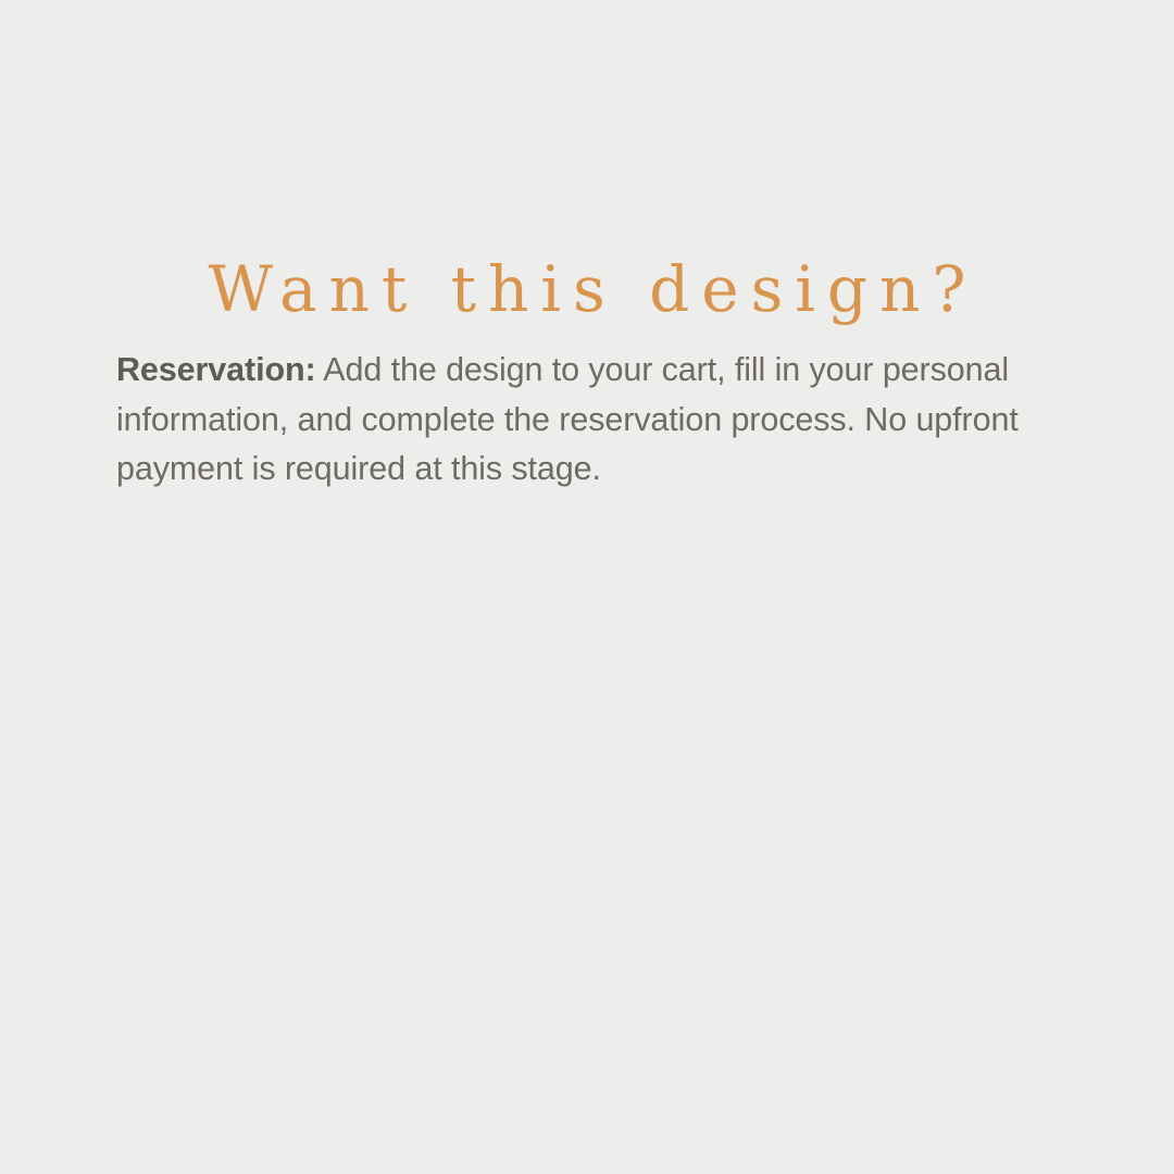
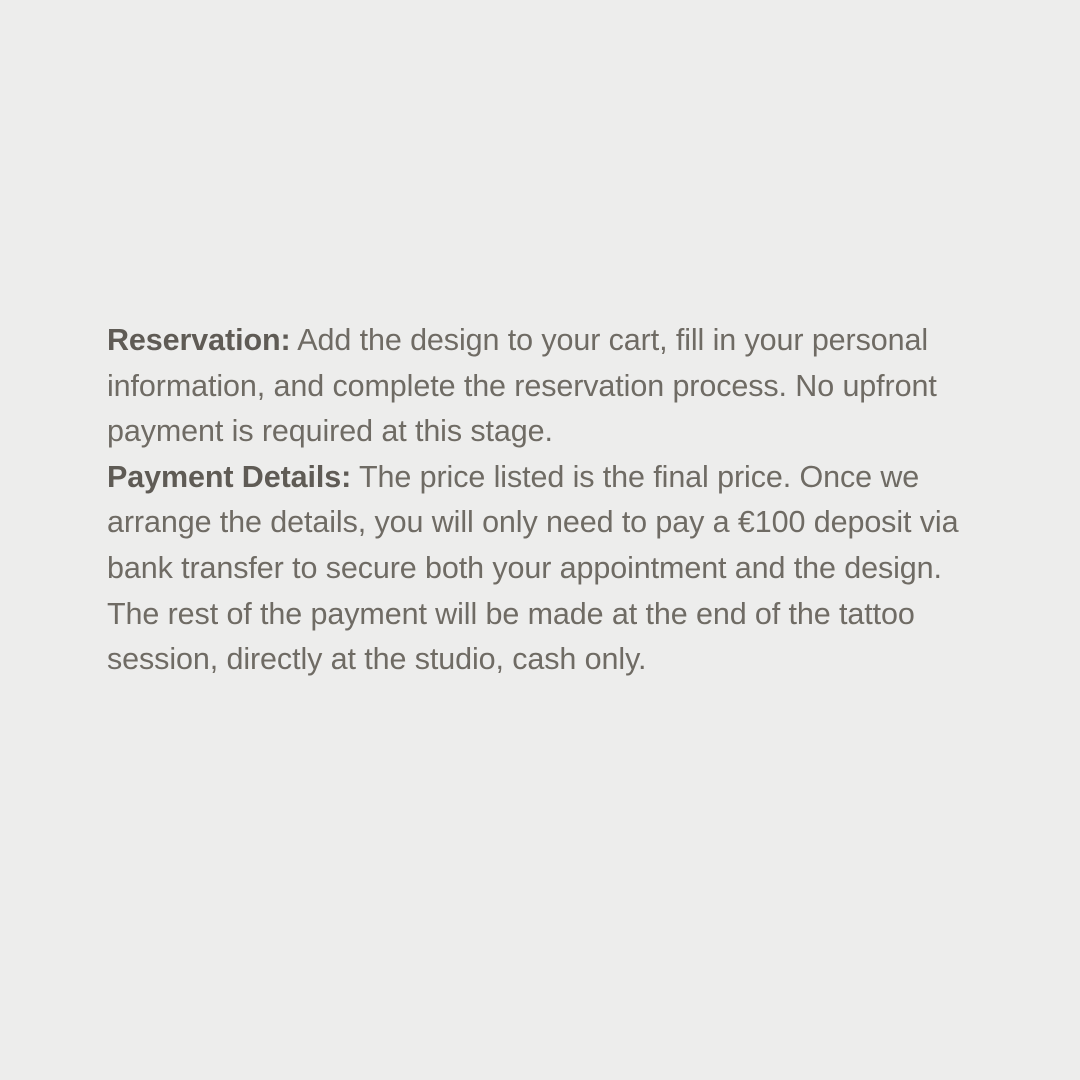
- Want this design?
  Reservation: Add the design to your cart, fill in your personal information, and complete the reservation process. No upfront payment is required at this stage.
+ Payment Details: The price listed is the final price. Once we arrange the details, you will only need to pay a €100 deposit via bank transfer to secure both your appointment and the design. The rest of the payment will be made at the end of the tattoo session, directly at the studio, cash only.
